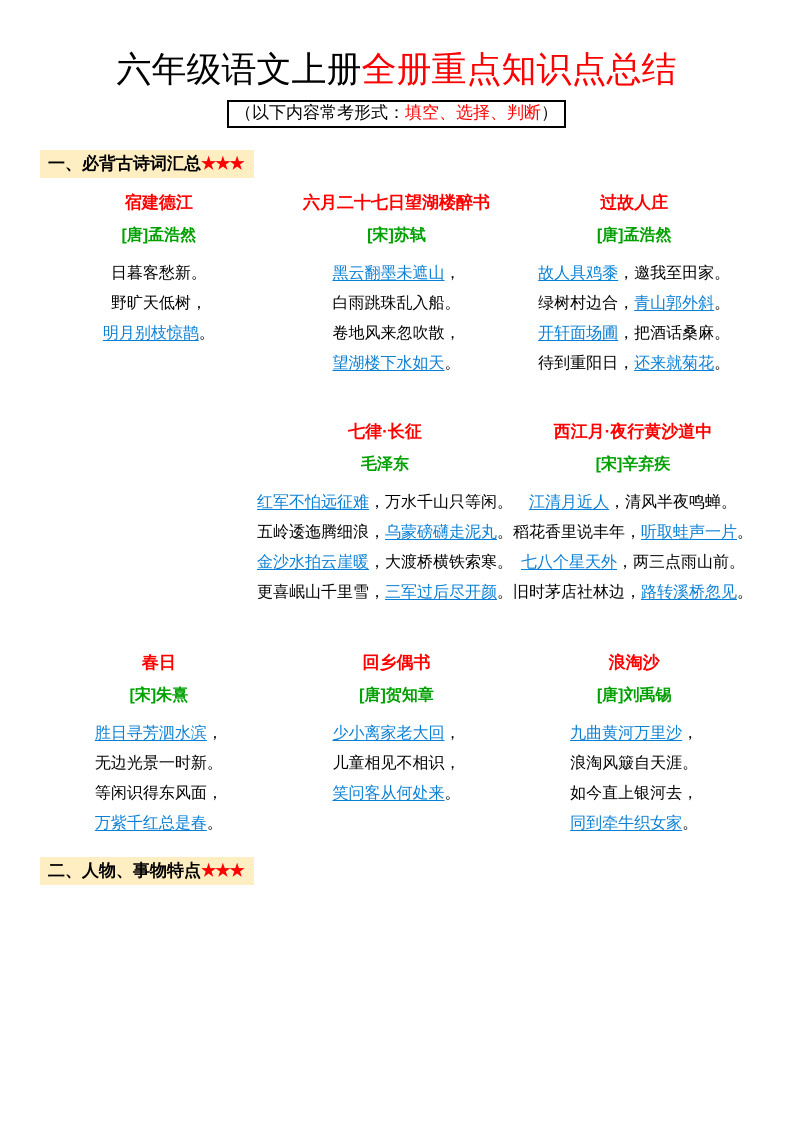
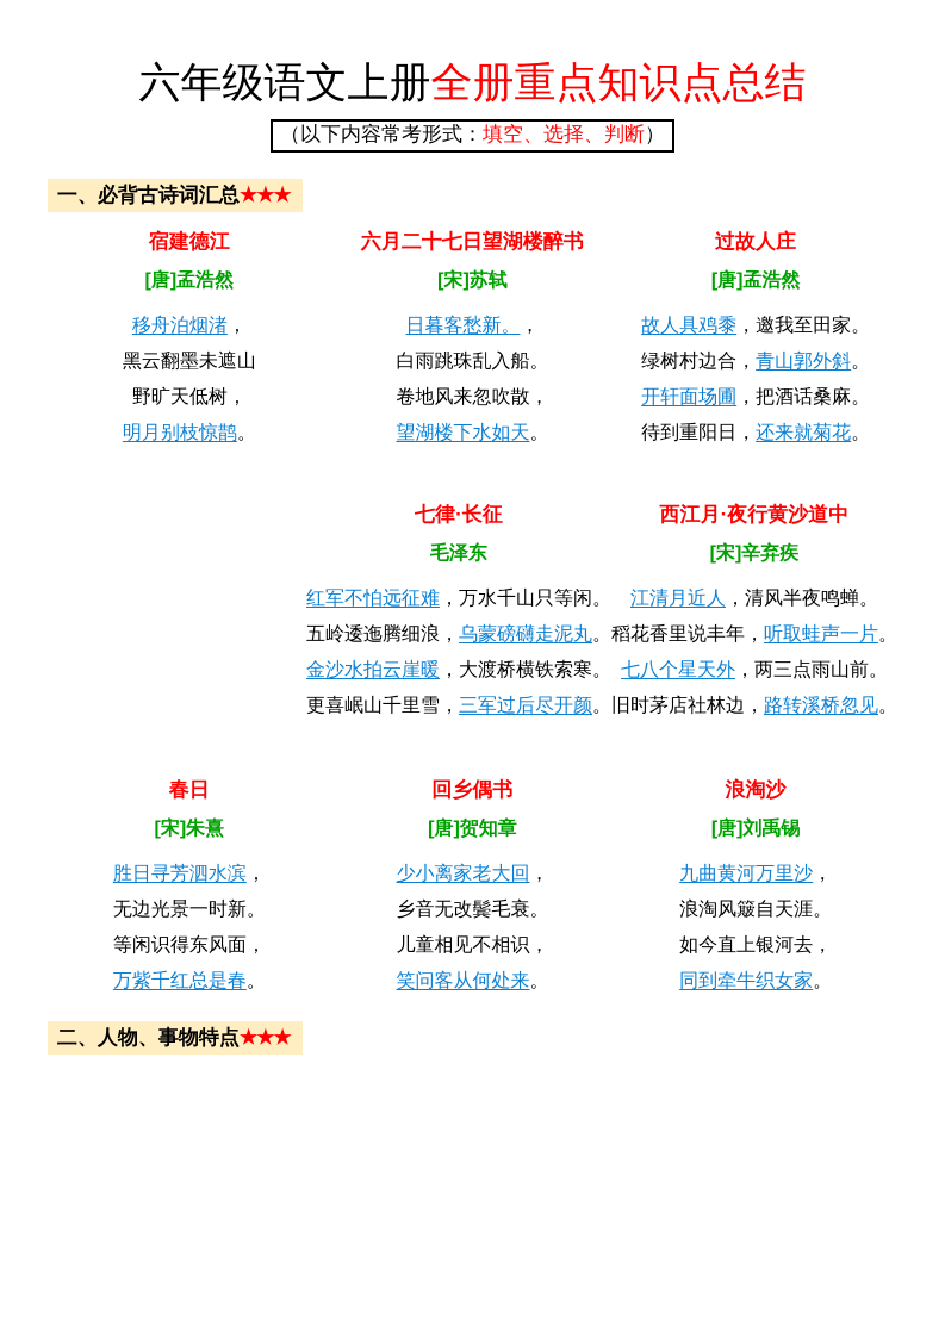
  六年级语文上册全册重点知识点总结
  （以下内容常考形式：填空、选择、判断）
  一、必背古诗词汇总★★★
  宿建德江
  [唐]孟浩然
+ 移舟泊烟渚，
- 日暮客愁新。
+ 黑云翻墨未遮山
  野旷天低树，
  明月别枝惊鹊。
  六月二十七日望湖楼醉书
  [宋]苏轼
- 黑云翻墨未遮山，
+ 日暮客愁新。，
  白雨跳珠乱入船。
  卷地风来忽吹散，
  望湖楼下水如天。
  过故人庄
  [唐]孟浩然
  故人具鸡黍，邀我至田家。
  绿树村边合，青山郭外斜。
  开轩面场圃，把酒话桑麻。
  待到重阳日，还来就菊花。
  七律·长征
  毛泽东
  红军不怕远征难，万水千山只等闲。
  五岭逶迤腾细浪，乌蒙磅礴走泥丸。
  金沙水拍云崖暖，大渡桥横铁索寒。
  更喜岷山千里雪，三军过后尽开颜。
  西江月·夜行黄沙道中
  [宋]辛弃疾
  江清月近人，清风半夜鸣蝉。
  稻花香里说丰年，听取蛙声一片。
  七八个星天外，两三点雨山前。
  旧时茅店社林边，路转溪桥忽见。
  春日
  [宋]朱熹
  胜日寻芳泗水滨，
  无边光景一时新。
  等闲识得东风面，
  万紫千红总是春。
  回乡偶书
  [唐]贺知章
  少小离家老大回，
+ 乡音无改鬓毛衰。
  儿童相见不相识，
  笑问客从何处来。
  浪淘沙
  [唐]刘禹锡
  九曲黄河万里沙，
  浪淘风簸自天涯。
  如今直上银河去，
  同到牵牛织女家。
  二、人物、事物特点★★★
